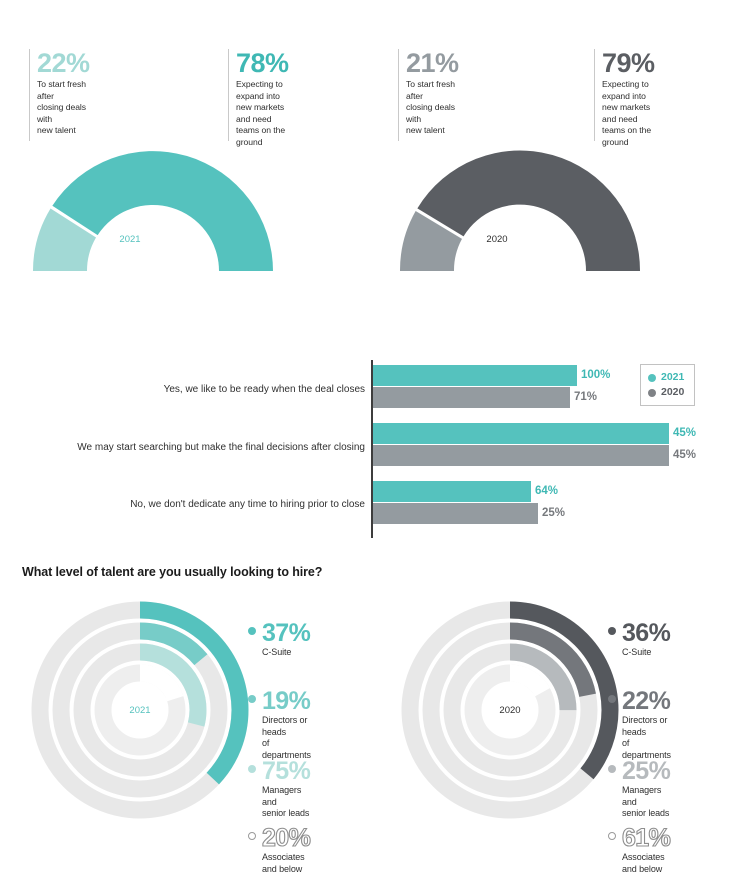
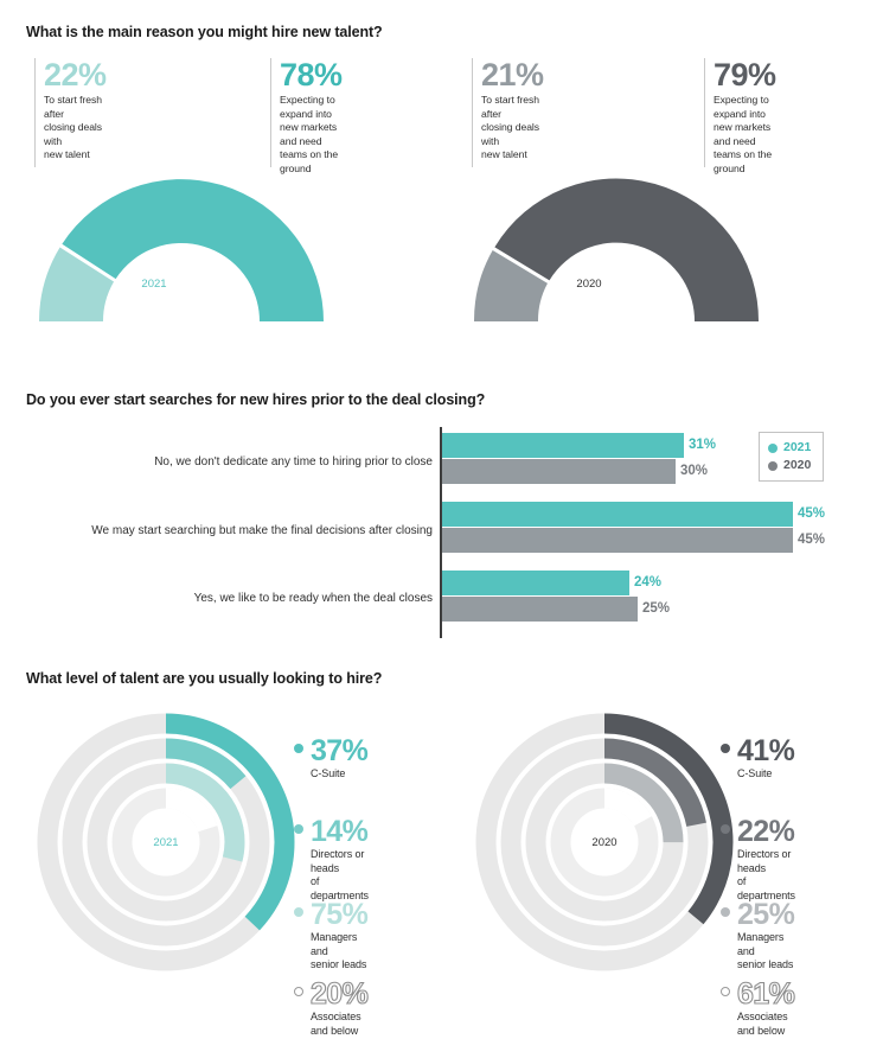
+ What is the main reason you might hire new talent?
  22%
  To start fresh after
  closing deals with
  new talent
  78%
  Expecting to expand into
  new markets and need
  teams on the ground
  2021
  21%
  To start fresh after
  closing deals with
  new talent
  79%
  Expecting to expand into
  new markets and need
  teams on the ground
  2020
+ Do you ever start searches for new hires prior to the deal closing?
- Yes, we like to be ready when the deal closes
+ No, we don't dedicate any time to hiring prior to close
- 100%
+ 31%
- 71%
+ 30%
  We may start searching but make the final decisions after closing
  45%
  45%
- No, we don't dedicate any time to hiring prior to close
+ Yes, we like to be ready when the deal closes
- 64%
+ 24%
  25%
  2021
  2020
  What level of talent are you usually looking to hire?
  2021
  37%
  C-Suite
- 19%
+ 14%
  Directors or heads
  of departments
  75%
  Managers and
  senior leads
  20%
  Associates
  and below
  2020
- 36%
+ 41%
  C-Suite
  22%
  Directors or heads
  of departments
  25%
  Managers and
  senior leads
  61%
  Associates
  and below
